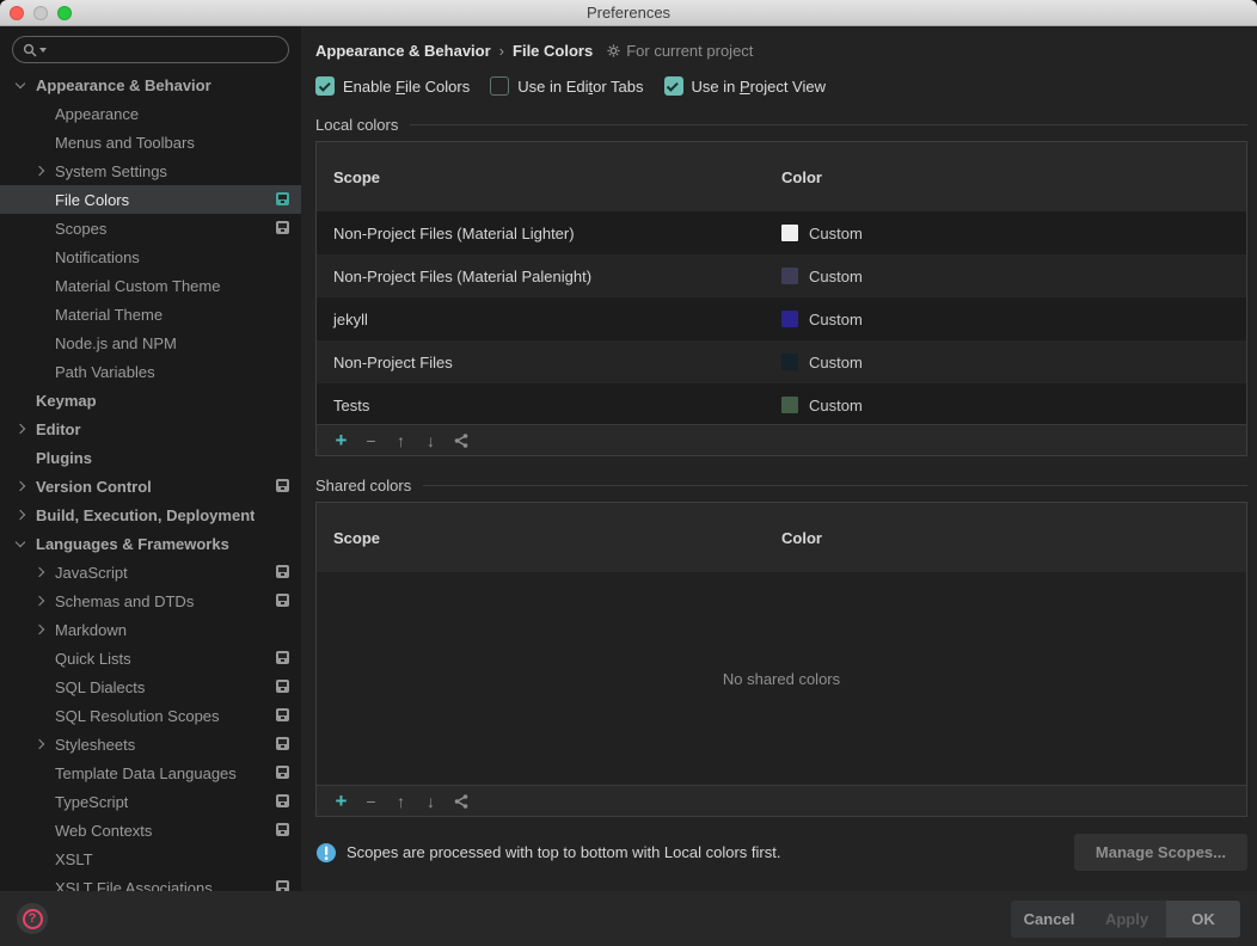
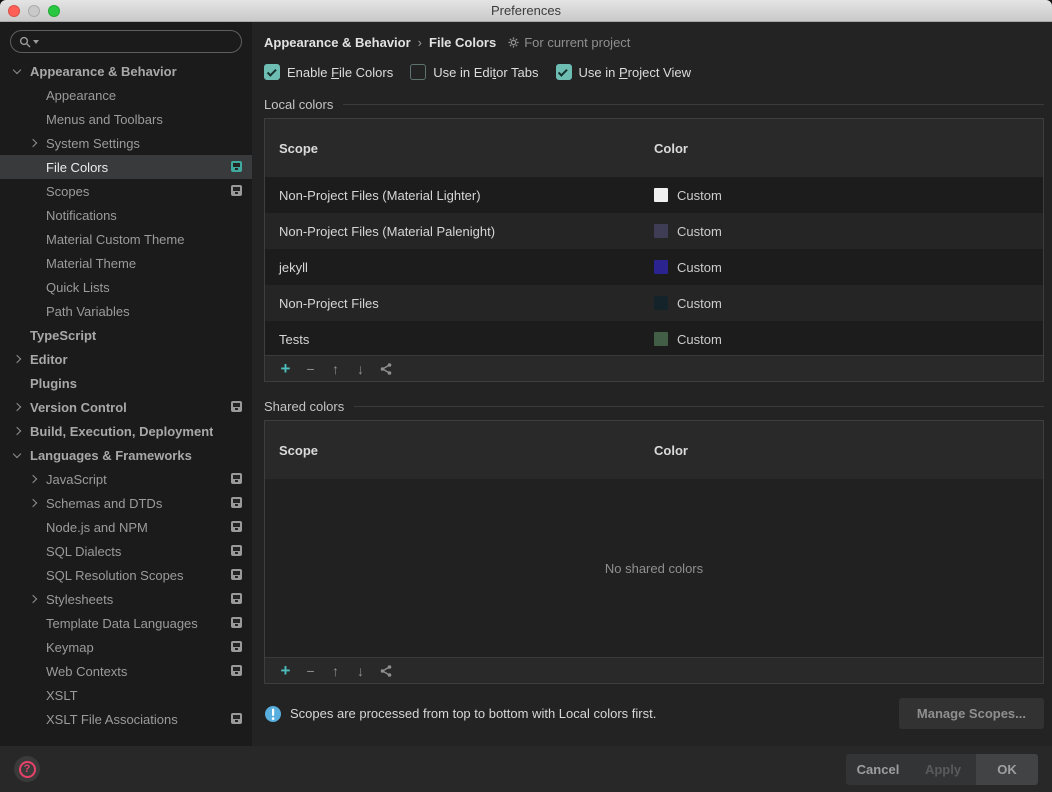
  Preferences
  Appearance & Behavior
  Appearance
  Menus and Toolbars
  System Settings
  File Colors
  Scopes
  Notifications
  Material Custom Theme
  Material Theme
- Node.js and NPM
+ Quick Lists
  Path Variables
- Keymap
+ TypeScript
  Editor
  Plugins
  Version Control
  Build, Execution, Deployment
  Languages & Frameworks
  JavaScript
  Schemas and DTDs
- Markdown
- Quick Lists
+ Node.js and NPM
  SQL Dialects
  SQL Resolution Scopes
  Stylesheets
  Template Data Languages
- TypeScript
+ Keymap
  Web Contexts
  XSLT
  XSLT File Associations
  Appearance & Behavior
  ›
  File Colors
  For current project
  Enable File Colors
  Use in Editor Tabs
  Use in Project View
  Local colors
  Scope
  Color
  Non-Project Files (Material Lighter)
  Custom
  Non-Project Files (Material Palenight)
  Custom
  jekyll
  Custom
  Non-Project Files
  Custom
  Tests
  Custom
  Shared colors
  Scope
  Color
  No shared colors
- Scopes are processed with top to bottom with Local colors first.
+ Scopes are processed from top to bottom with Local colors first.
  Manage Scopes...
  ?
  Cancel
  Apply
  OK
